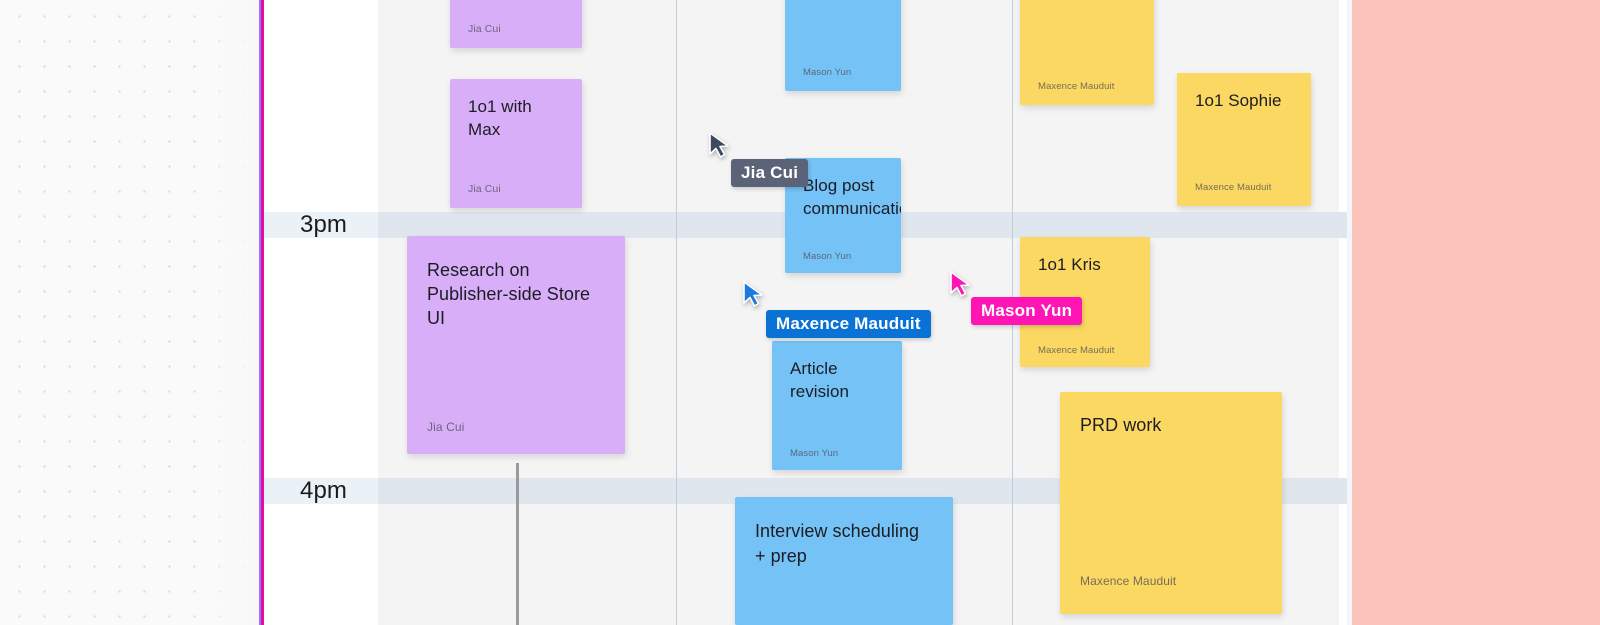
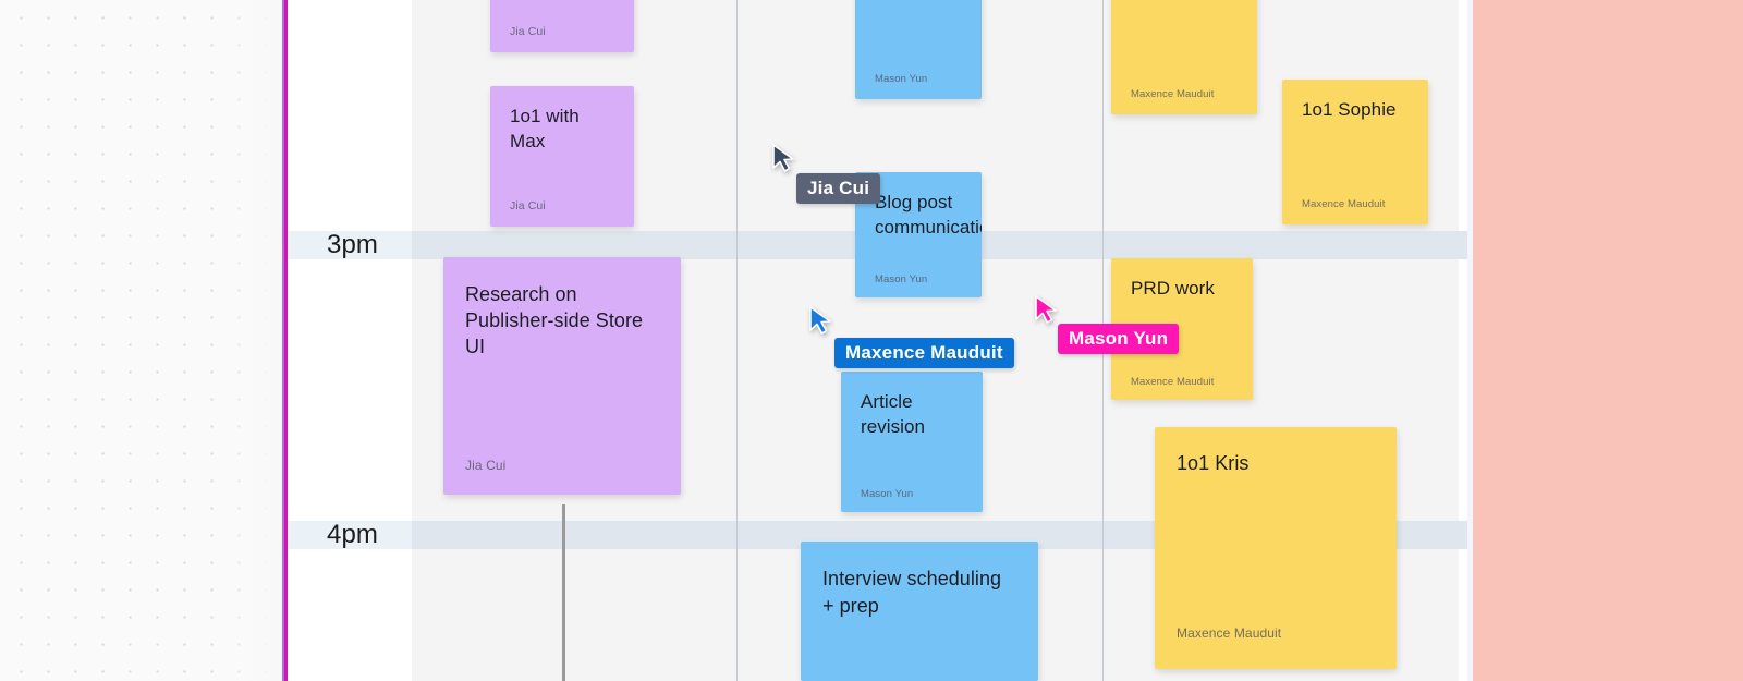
  3pm
  4pm
  Jia Cui
  1o1 with Max
  Jia Cui
  Research on Publisher-side Store UI
  Jia Cui
  Mason Yun
  Blog post communicati
  Mason Yun
  Article revision
  Mason Yun
  Interview scheduling + prep
  Maxence Mauduit
  1o1 Sophie
  Maxence Mauduit
- 1o1 Kris
+ PRD work
  Maxence Mauduit
- PRD work
+ 1o1 Kris
  Maxence Mauduit
  Jia Cui
  Maxence Mauduit
  Mason Yun
